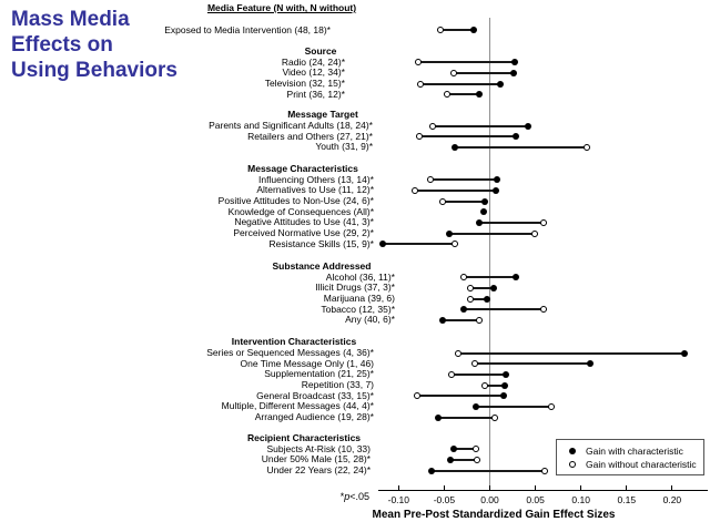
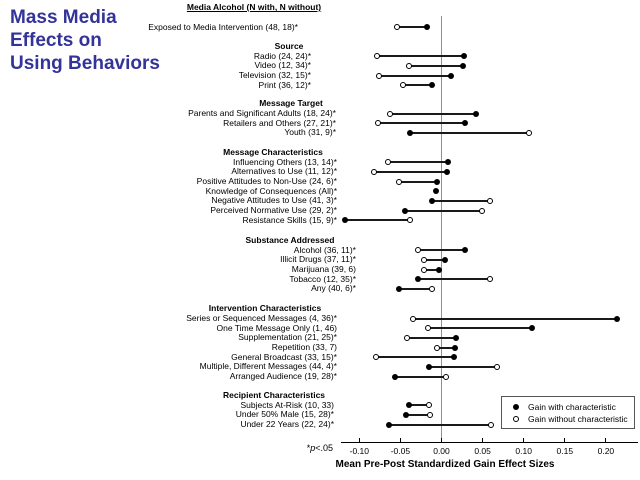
  Mass Media
  Effects on
  Using Behaviors
- Media Feature (N with, N without)
+ Media Alcohol (N with, N without)
  Exposed to Media Intervention (48, 18)*
  Source
  Radio (24, 24)*
  Video (12, 34)*
  Television (32, 15)*
  Print (36, 12)*
  Message Target
  Parents and Significant Adults (18, 24)*
  Retailers and Others (27, 21)*
  Youth (31, 9)*
  Message Characteristics
  Influencing Others (13, 14)*
  Alternatives to Use (11, 12)*
  Positive Attitudes to Non-Use (24, 6)*
  Knowledge of Consequences (All)*
  Negative Attitudes to Use (41, 3)*
  Perceived Normative Use (29, 2)*
  Resistance Skills (15, 9)*
  Substance Addressed
  Alcohol (36, 11)*
- Illicit Drugs (37, 3)*
+ Illicit Drugs (37, 11)*
  Marijuana (39, 6)
  Tobacco (12, 35)*
  Any (40, 6)*
  Intervention Characteristics
  Series or Sequenced Messages (4, 36)*
  One Time Message Only (1, 46)
  Supplementation (21, 25)*
  Repetition (33, 7)
  General Broadcast (33, 15)*
  Multiple, Different Messages (44, 4)*
  Arranged Audience (19, 28)*
  Recipient Characteristics
  Subjects At-Risk (10, 33)
  Under 50% Male (15, 28)*
  Under 22 Years (22, 24)*
  -0.10
  -0.05
  0.00
  0.05
  0.10
  0.15
  0.20
  Mean Pre-Post Standardized Gain Effect Sizes
  *p<.05
  Gain with characteristic
  Gain without characteristic
